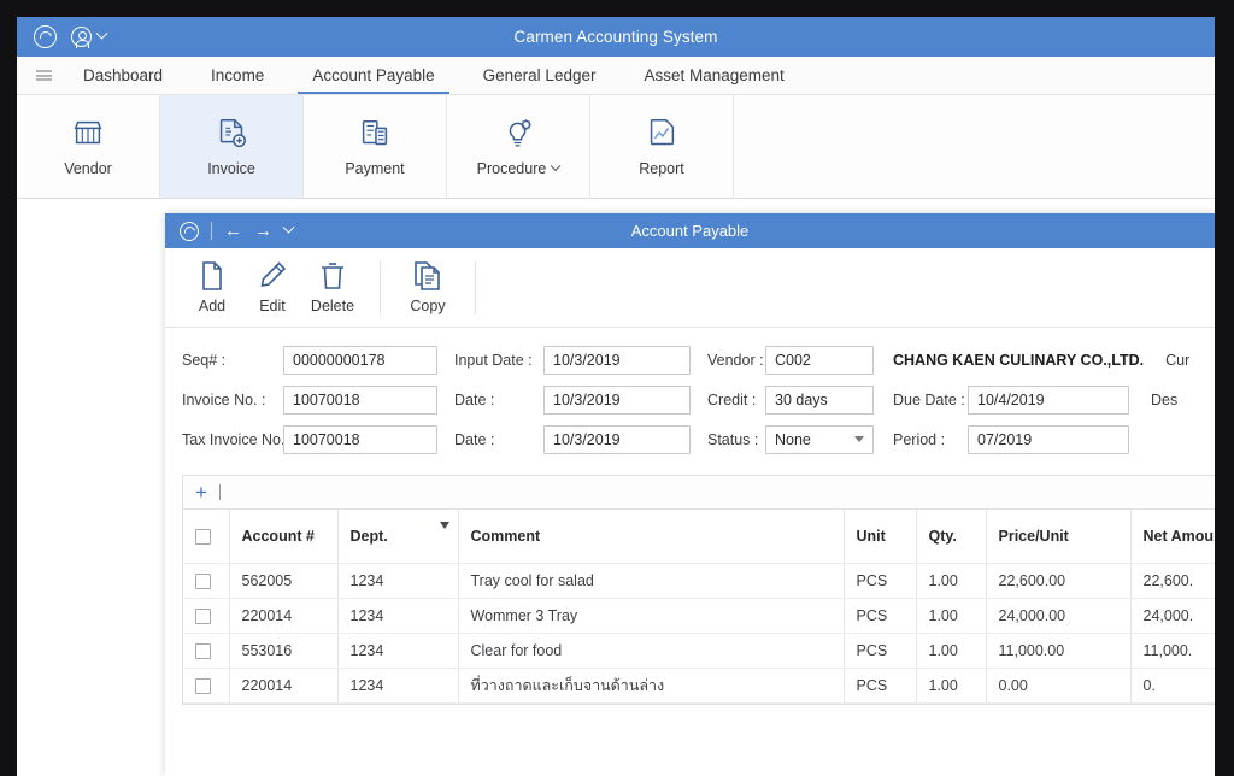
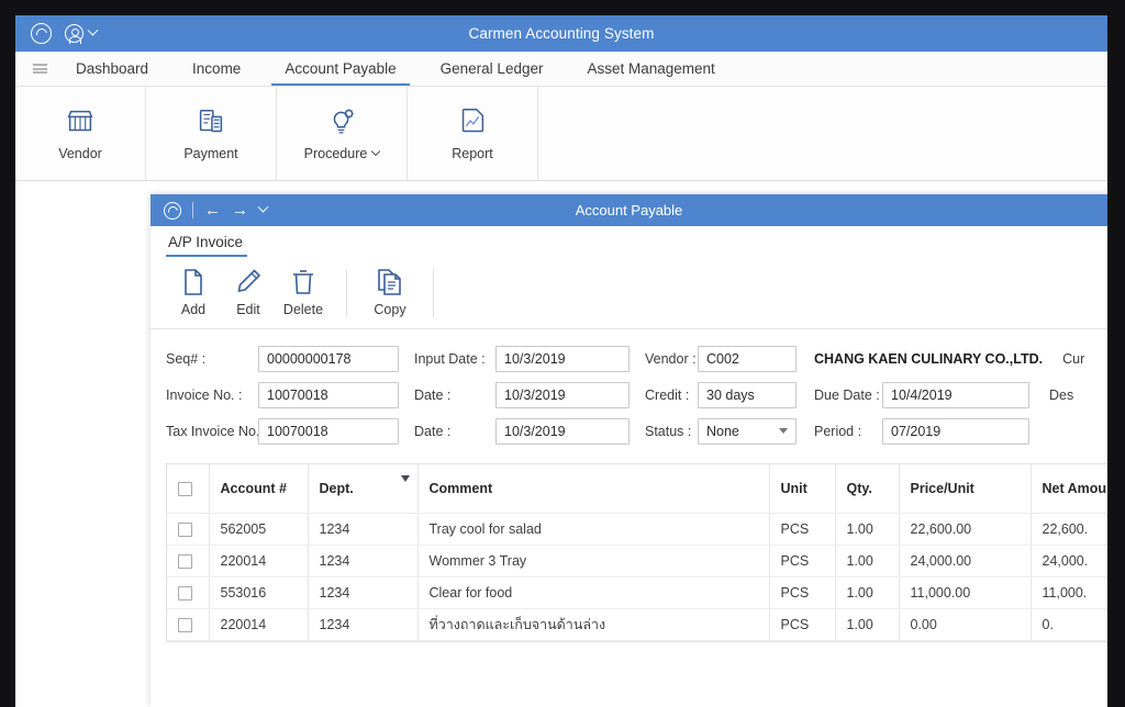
  Carmen Accounting System
  Dashboard
  Income
  Account Payable
  General Ledger
  Asset Management
  Vendor
- Invoice
  Payment
  Procedure
  Report
  ←
  →
  Account Payable
+ A/P Invoice
  Add
  Edit
  Delete
  Copy
  Seq# :
  00000000178
  Input Date :
  10/3/2019
  Vendor :
  C002
  CHANG KAEN CULINARY CO.,LTD.
  Cur
  Invoice No. :
  10070018
  Date :
  10/3/2019
  Credit :
  30 days
  Due Date :
  10/4/2019
  Des
  Tax Invoice No
  10070018
  Date :
  10/3/2019
  Status :
  None
  Period :
  07/2019
- +
  	Account #	Dept.	Comment	Unit	Qty.	Price/Unit	Net Amou
  	562005	1234	Tray cool for salad	PCS	1.00	22,600.00	22,600.
  	220014	1234	Wommer 3 Tray	PCS	1.00	24,000.00	24,000.
  	553016	1234	Clear for food	PCS	1.00	11,000.00	11,000.
  	220014	1234	ที่วางถาดและเก็บจานด้านล่าง	PCS	1.00	0.00	0.
